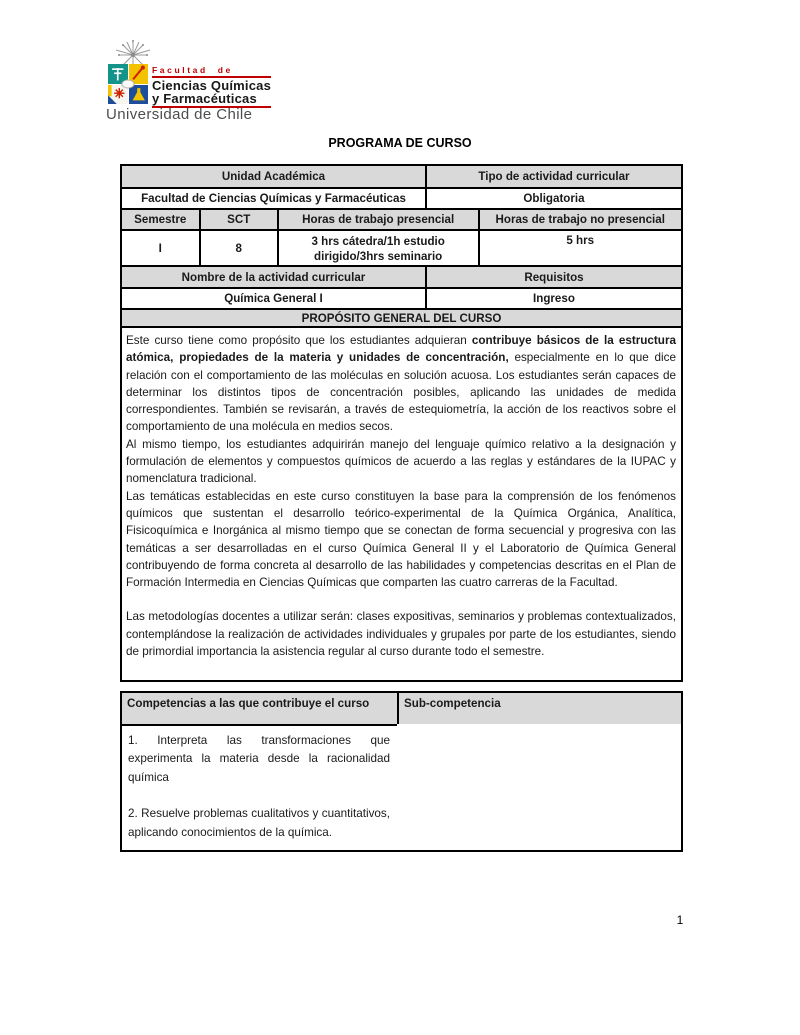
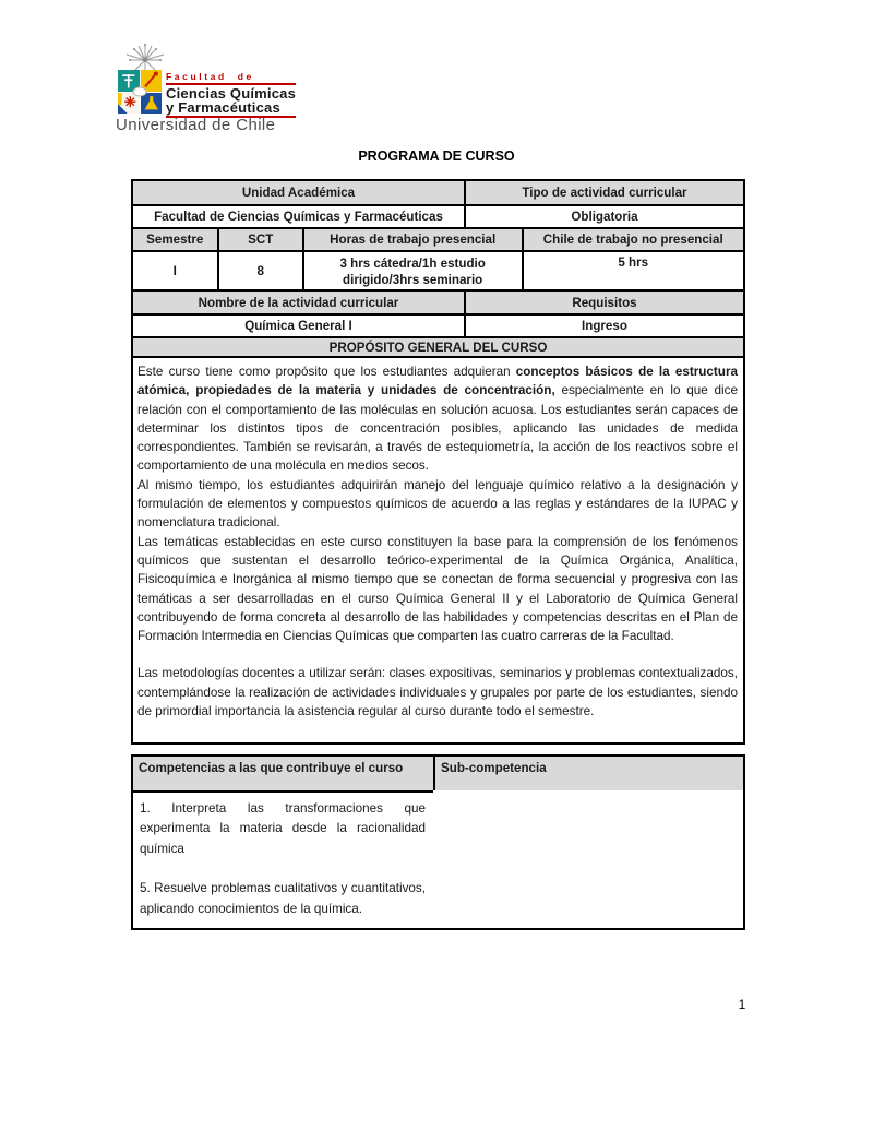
  Facultad de
  Ciencias Químicas
  y Farmacéuticas
  Universidad de Chile
  PROGRAMA DE CURSO
  Unidad Académica
  Tipo de actividad curricular
  Facultad de Ciencias Químicas y Farmacéuticas
  Obligatoria
  Semestre
  SCT
  Horas de trabajo presencial
- Horas de trabajo no presencial
+ Chile de trabajo no presencial
  I
  8
  3 hrs cátedra/1h estudio dirigido/3hrs seminario
  5 hrs
  Nombre de la actividad curricular
  Requisitos
  Química General I
  Ingreso
  PROPÓSITO GENERAL DEL CURSO
- Este curso tiene como propósito que los estudiantes adquieran contribuye básicos de la estructura atómica, propiedades de la materia y unidades de concentración, especialmente en lo que dice relación con el comportamiento de las moléculas en solución acuosa. Los estudiantes serán capaces de determinar los distintos tipos de concentración posibles, aplicando las unidades de medida correspondientes. También se revisarán, a través de estequiometría, la acción de los reactivos sobre el comportamiento de una molécula en medios secos.
+ Este curso tiene como propósito que los estudiantes adquieran conceptos básicos de la estructura atómica, propiedades de la materia y unidades de concentración, especialmente en lo que dice relación con el comportamiento de las moléculas en solución acuosa. Los estudiantes serán capaces de determinar los distintos tipos de concentración posibles, aplicando las unidades de medida correspondientes. También se revisarán, a través de estequiometría, la acción de los reactivos sobre el comportamiento de una molécula en medios secos.
  Al mismo tiempo, los estudiantes adquirirán manejo del lenguaje químico relativo a la designación y formulación de elementos y compuestos químicos de acuerdo a las reglas y estándares de la IUPAC y nomenclatura tradicional.
  Las temáticas establecidas en este curso constituyen la base para la comprensión de los fenómenos químicos que sustentan el desarrollo teórico-experimental de la Química Orgánica, Analítica, Fisicoquímica e Inorgánica al mismo tiempo que se conectan de forma secuencial y progresiva con las temáticas a ser desarrolladas en el curso Química General II y el Laboratorio de Química General contribuyendo de forma concreta al desarrollo de las habilidades y competencias descritas en el Plan de Formación Intermedia en Ciencias Químicas que comparten las cuatro carreras de la Facultad.
  Las metodologías docentes a utilizar serán: clases expositivas, seminarios y problemas contextualizados, contemplándose la realización de actividades individuales y grupales por parte de los estudiantes, siendo de primordial importancia la asistencia regular al curso durante todo el semestre.
  Competencias a las que contribuye el curso
  Sub-competencia
  1. Interpreta las transformaciones que experimenta la materia desde la racionalidad química
- 2. Resuelve problemas cualitativos y cuantitativos, aplicando conocimientos de la química.
+ 5. Resuelve problemas cualitativos y cuantitativos, aplicando conocimientos de la química.
  1
